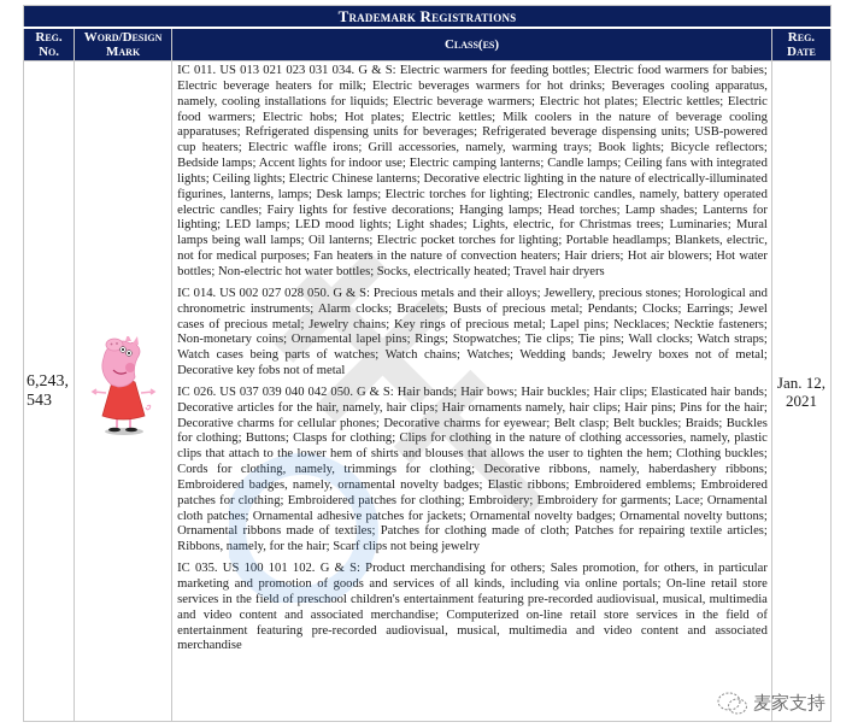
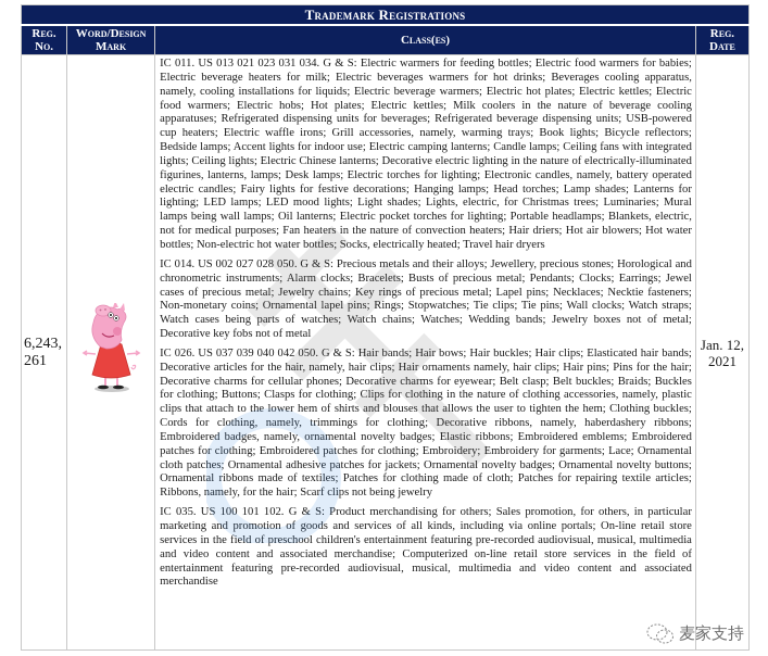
  Trademark Registrations
  Reg. No.	Word/Design Mark	Class(es)	Reg. Date
- 6,243, 543		IC 011. US 013 021 023 031 034. G & S: Electric warmers for feeding bottles; Electric food warmers for babies; Electric beverage heaters for milk; Electric beverages warmers for hot drinks; Beverages cooling apparatus, namely, cooling installations for liquids; Electric beverage warmers; Electric hot plates; Electric kettles; Electric food warmers; Electric hobs; Hot plates; Electric kettles; Milk coolers in the nature of beverage cooling apparatuses; Refrigerated dispensing units for beverages; Refrigerated beverage dispensing units; USB-powered cup heaters; Electric waffle irons; Grill accessories, namely, warming trays; Book lights; Bicycle reflectors; Bedside lamps; Accent lights for indoor use; Electric camping lanterns; Candle lamps; Ceiling fans with integrated lights; Ceiling lights; Electric Chinese lanterns; Decorative electric lighting in the nature of electrically-illuminated figurines, lanterns, lamps; Desk lamps; Electric torches for lighting; Electronic candles, namely, battery operated electric candles; Fairy lights for festive decorations; Hanging lamps; Head torches; Lamp shades; Lanterns for lighting; LED lamps; LED mood lights; Light shades; Lights, electric, for Christmas trees; Luminaries; Mural lamps being wall lamps; Oil lanterns; Electric pocket torches for lighting; Portable headlamps; Blankets, electric, not for medical purposes; Fan heaters in the nature of convection heaters; Hair driers; Hot air blowers; Hot water bottles; Non-electric hot water bottles; Socks, electrically heated; Travel hair dryers IC 014. US 002 027 028 050. G & S: Precious metals and their alloys; Jewellery, precious stones; Horological and chronometric instruments; Alarm clocks; Bracelets; Busts of precious metal; Pendants; Clocks; Earrings; Jewel cases of precious metal; Jewelry chains; Key rings of precious metal; Lapel pins; Necklaces; Necktie fasteners; Non-monetary coins; Ornamental lapel pins; Rings; Stopwatches; Tie clips; Tie pins; Wall clocks; Watch straps; Watch cases being parts of watches; Watch chains; Watches; Wedding bands; Jewelry boxes not of metal; Decorative key fobs not of metal IC 026. US 037 039 040 042 050. G & S: Hair bands; Hair bows; Hair buckles; Hair clips; Elasticated hair bands; Decorative articles for the hair, namely, hair clips; Hair ornaments namely, hair clips; Hair pins; Pins for the hair; Decorative charms for cellular phones; Decorative charms for eyewear; Belt clasp; Belt buckles; Braids; Buckles for clothing; Buttons; Clasps for clothing; Clips for clothing in the nature of clothing accessories, namely, plastic clips that attach to the lower hem of shirts and blouses that allows the user to tighten the hem; Clothing buckles; Cords for clothing, namely, trimmings for clothing; Decorative ribbons, namely, haberdashery ribbons; Embroidered badges, namely, ornamental novelty badges; Elastic ribbons; Embroidered emblems; Embroidered patches for clothing; Embroidered patches for clothing; Embroidery; Embroidery for garments; Lace; Ornamental cloth patches; Ornamental adhesive patches for jackets; Ornamental novelty badges; Ornamental novelty buttons; Ornamental ribbons made of textiles; Patches for clothing made of cloth; Patches for repairing textile articles; Ribbons, namely, for the hair; Scarf clips not being jewelry IC 035. US 100 101 102. G & S: Product merchandising for others; Sales promotion, for others, in particular marketing and promotion of goods and services of all kinds, including via online portals; On-line retail store services in the field of preschool children's entertainment featuring pre-recorded audiovisual, musical, multimedia and video content and associated merchandise; Computerized on-line retail store services in the field of entertainment featuring pre-recorded audiovisual, musical, multimedia and video content and associated merchandise	Jan. 12, 2021
+ 6,243, 261		IC 011. US 013 021 023 031 034. G & S: Electric warmers for feeding bottles; Electric food warmers for babies; Electric beverage heaters for milk; Electric beverages warmers for hot drinks; Beverages cooling apparatus, namely, cooling installations for liquids; Electric beverage warmers; Electric hot plates; Electric kettles; Electric food warmers; Electric hobs; Hot plates; Electric kettles; Milk coolers in the nature of beverage cooling apparatuses; Refrigerated dispensing units for beverages; Refrigerated beverage dispensing units; USB-powered cup heaters; Electric waffle irons; Grill accessories, namely, warming trays; Book lights; Bicycle reflectors; Bedside lamps; Accent lights for indoor use; Electric camping lanterns; Candle lamps; Ceiling fans with integrated lights; Ceiling lights; Electric Chinese lanterns; Decorative electric lighting in the nature of electrically-illuminated figurines, lanterns, lamps; Desk lamps; Electric torches for lighting; Electronic candles, namely, battery operated electric candles; Fairy lights for festive decorations; Hanging lamps; Head torches; Lamp shades; Lanterns for lighting; LED lamps; LED mood lights; Light shades; Lights, electric, for Christmas trees; Luminaries; Mural lamps being wall lamps; Oil lanterns; Electric pocket torches for lighting; Portable headlamps; Blankets, electric, not for medical purposes; Fan heaters in the nature of convection heaters; Hair driers; Hot air blowers; Hot water bottles; Non-electric hot water bottles; Socks, electrically heated; Travel hair dryers IC 014. US 002 027 028 050. G & S: Precious metals and their alloys; Jewellery, precious stones; Horological and chronometric instruments; Alarm clocks; Bracelets; Busts of precious metal; Pendants; Clocks; Earrings; Jewel cases of precious metal; Jewelry chains; Key rings of precious metal; Lapel pins; Necklaces; Necktie fasteners; Non-monetary coins; Ornamental lapel pins; Rings; Stopwatches; Tie clips; Tie pins; Wall clocks; Watch straps; Watch cases being parts of watches; Watch chains; Watches; Wedding bands; Jewelry boxes not of metal; Decorative key fobs not of metal IC 026. US 037 039 040 042 050. G & S: Hair bands; Hair bows; Hair buckles; Hair clips; Elasticated hair bands; Decorative articles for the hair, namely, hair clips; Hair ornaments namely, hair clips; Hair pins; Pins for the hair; Decorative charms for cellular phones; Decorative charms for eyewear; Belt clasp; Belt buckles; Braids; Buckles for clothing; Buttons; Clasps for clothing; Clips for clothing in the nature of clothing accessories, namely, plastic clips that attach to the lower hem of shirts and blouses that allows the user to tighten the hem; Clothing buckles; Cords for clothing, namely, trimmings for clothing; Decorative ribbons, namely, haberdashery ribbons; Embroidered badges, namely, ornamental novelty badges; Elastic ribbons; Embroidered emblems; Embroidered patches for clothing; Embroidered patches for clothing; Embroidery; Embroidery for garments; Lace; Ornamental cloth patches; Ornamental adhesive patches for jackets; Ornamental novelty badges; Ornamental novelty buttons; Ornamental ribbons made of textiles; Patches for clothing made of cloth; Patches for repairing textile articles; Ribbons, namely, for the hair; Scarf clips not being jewelry IC 035. US 100 101 102. G & S: Product merchandising for others; Sales promotion, for others, in particular marketing and promotion of goods and services of all kinds, including via online portals; On-line retail store services in the field of preschool children's entertainment featuring pre-recorded audiovisual, musical, multimedia and video content and associated merchandise; Computerized on-line retail store services in the field of entertainment featuring pre-recorded audiovisual, musical, multimedia and video content and associated merchandise	Jan. 12, 2021
  麦家支持
